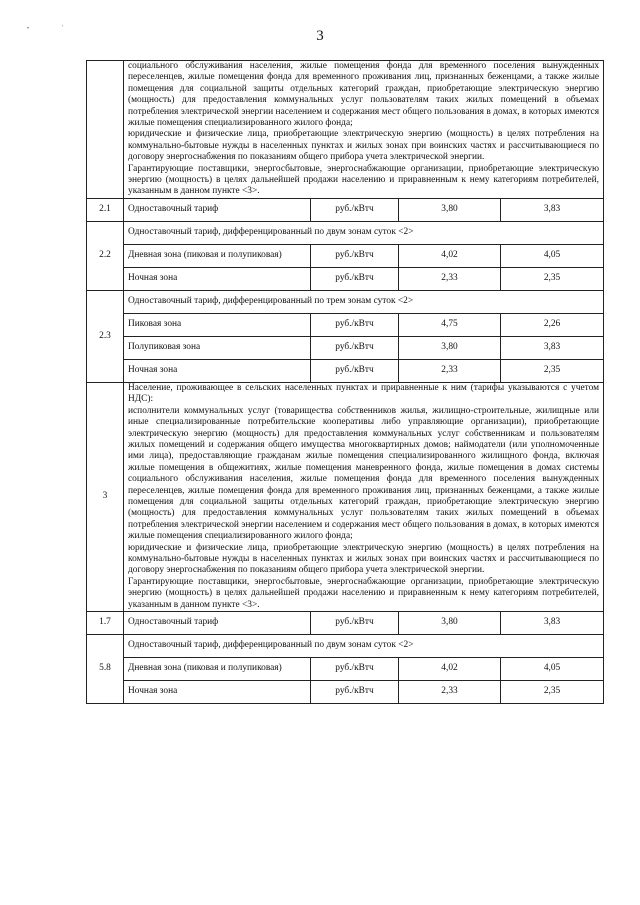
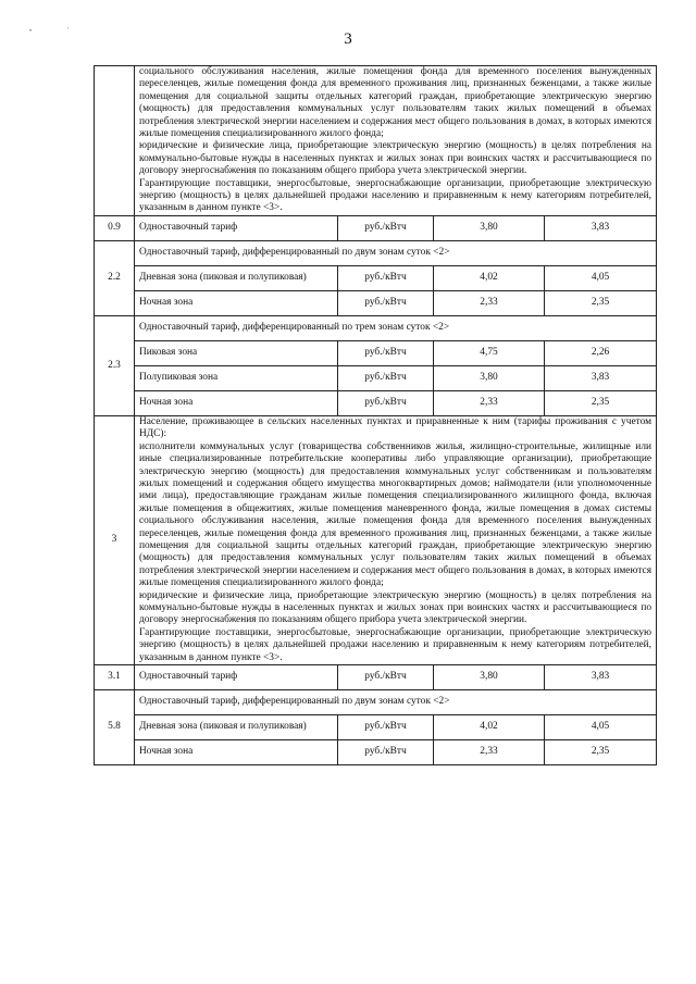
  3
  	социального обслуживания населения, жилые помещения фонда для временного поселения вынужденных переселенцев, жилые помещения фонда для временного проживания лиц, признанных беженцами, а также жилые помещения для социальной защиты отдельных категорий граждан, приобретающие электрическую энергию (мощность) для предоставления коммунальных услуг пользователям таких жилых помещений в объемах потребления электрической энергии населением и содержания мест общего пользования в домах, в которых имеются жилые помещения специализированного жилого фонда; юридические и физические лица, приобретающие электрическую энергию (мощность) в целях потребления на коммунально-бытовые нужды в населенных пунктах и жилых зонах при воинских частях и рассчитывающиеся по договору энергоснабжения по показаниям общего прибора учета электрической энергии. Гарантирующие поставщики, энергосбытовые, энергоснабжающие организации, приобретающие электрическую энергию (мощность) в целях дальнейшей продажи населению и приравненным к нему категориям потребителей, указанным в данном пункте <3>.
- 2.1	Одноставочный тариф	руб./кВтч	3,80	3,83
+ 0.9	Одноставочный тариф	руб./кВтч	3,80	3,83
  2.2	Одноставочный тариф, дифференцированный по двум зонам суток <2>
  Дневная зона (пиковая и полупиковая)	руб./кВтч	4,02	4,05
  Ночная зона	руб./кВтч	2,33	2,35
  2.3	Одноставочный тариф, дифференцированный по трем зонам суток <2>
  Пиковая зона	руб./кВтч	4,75	2,26
  Полупиковая зона	руб./кВтч	3,80	3,83
  Ночная зона	руб./кВтч	2,33	2,35
- 3	Население, проживающее в сельских населенных пунктах и приравненные к ним (тарифы указываются с учетом НДС): исполнители коммунальных услуг (товарищества собственников жилья, жилищно-строительные, жилищные или иные специализированные потребительские кооперативы либо управляющие организации), приобретающие электрическую энергию (мощность) для предоставления коммунальных услуг собственникам и пользователям жилых помещений и содержания общего имущества многоквартирных домов; наймодатели (или уполномоченные ими лица), предоставляющие гражданам жилые помещения специализированного жилищного фонда, включая жилые помещения в общежитиях, жилые помещения маневренного фонда, жилые помещения в домах системы социального обслуживания населения, жилые помещения фонда для временного поселения вынужденных переселенцев, жилые помещения фонда для временного проживания лиц, признанных беженцами, а также жилые помещения для социальной защиты отдельных категорий граждан, приобретающие электрическую энергию (мощность) для предоставления коммунальных услуг пользователям таких жилых помещений в объемах потребления электрической энергии населением и содержания мест общего пользования в домах, в которых имеются жилые помещения специализированного жилого фонда; юридические и физические лица, приобретающие электрическую энергию (мощность) в целях потребления на коммунально-бытовые нужды в населенных пунктах и жилых зонах при воинских частях и рассчитывающиеся по договору энергоснабжения по показаниям общего прибора учета электрической энергии. Гарантирующие поставщики, энергосбытовые, энергоснабжающие организации, приобретающие электрическую энергию (мощность) в целях дальнейшей продажи населению и приравненным к нему категориям потребителей, указанным в данном пункте <3>.
+ 3	Население, проживающее в сельских населенных пунктах и приравненные к ним (тарифы проживания с учетом НДС): исполнители коммунальных услуг (товарищества собственников жилья, жилищно-строительные, жилищные или иные специализированные потребительские кооперативы либо управляющие организации), приобретающие электрическую энергию (мощность) для предоставления коммунальных услуг собственникам и пользователям жилых помещений и содержания общего имущества многоквартирных домов; наймодатели (или уполномоченные ими лица), предоставляющие гражданам жилые помещения специализированного жилищного фонда, включая жилые помещения в общежитиях, жилые помещения маневренного фонда, жилые помещения в домах системы социального обслуживания населения, жилые помещения фонда для временного поселения вынужденных переселенцев, жилые помещения фонда для временного проживания лиц, признанных беженцами, а также жилые помещения для социальной защиты отдельных категорий граждан, приобретающие электрическую энергию (мощность) для предоставления коммунальных услуг пользователям таких жилых помещений в объемах потребления электрической энергии населением и содержания мест общего пользования в домах, в которых имеются жилые помещения специализированного жилого фонда; юридические и физические лица, приобретающие электрическую энергию (мощность) в целях потребления на коммунально-бытовые нужды в населенных пунктах и жилых зонах при воинских частях и рассчитывающиеся по договору энергоснабжения по показаниям общего прибора учета электрической энергии. Гарантирующие поставщики, энергосбытовые, энергоснабжающие организации, приобретающие электрическую энергию (мощность) в целях дальнейшей продажи населению и приравненным к нему категориям потребителей, указанным в данном пункте <3>.
- 1.7	Одноставочный тариф	руб./кВтч	3,80	3,83
+ 3.1	Одноставочный тариф	руб./кВтч	3,80	3,83
  5.8	Одноставочный тариф, дифференцированный по двум зонам суток <2>
  Дневная зона (пиковая и полупиковая)	руб./кВтч	4,02	4,05
  Ночная зона	руб./кВтч	2,33	2,35
